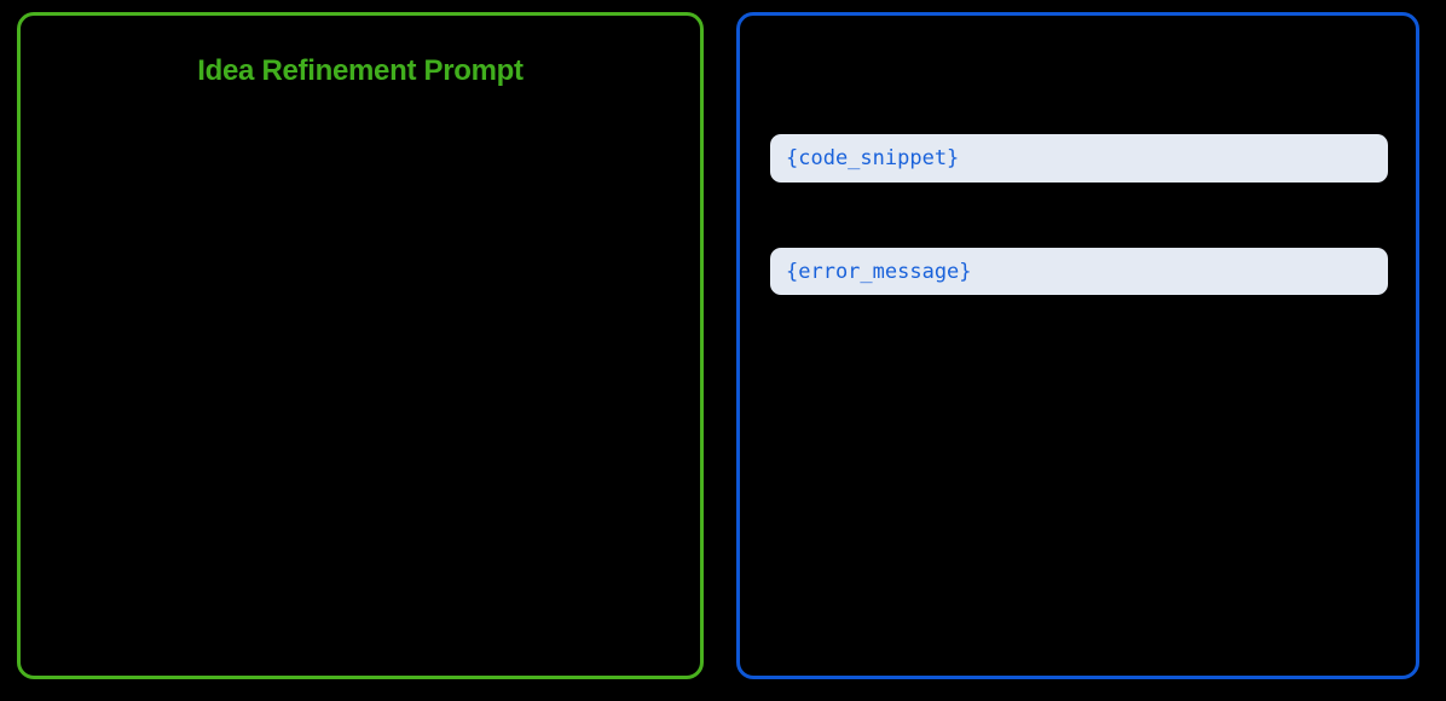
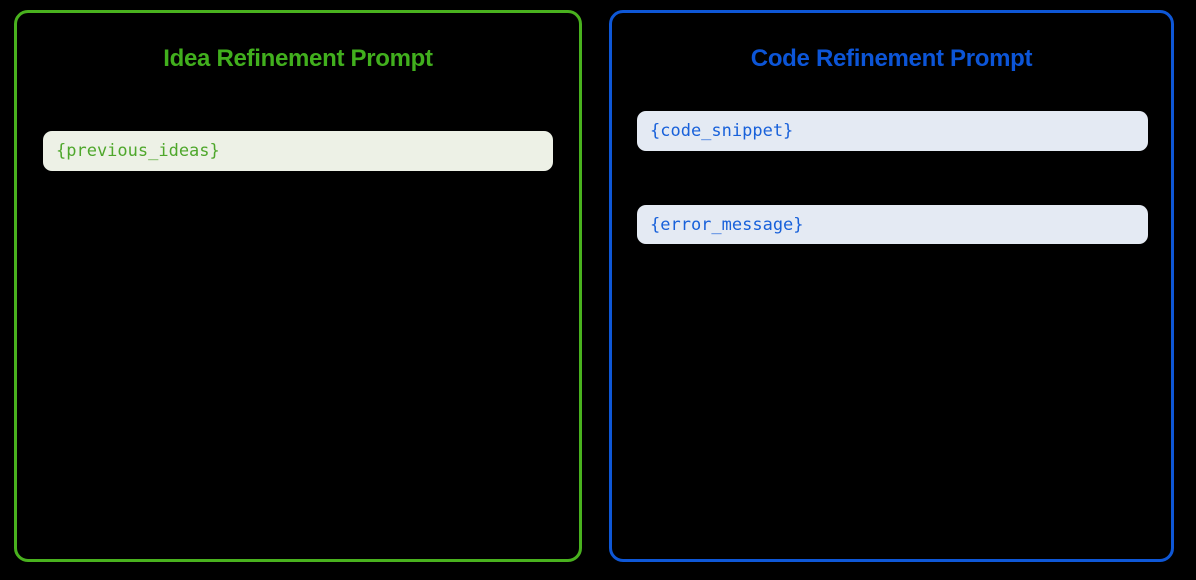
  Idea Refinement Prompt
+ {previous_ideas}
+ Code Refinement Prompt
  {code_snippet}
  {error_message}
